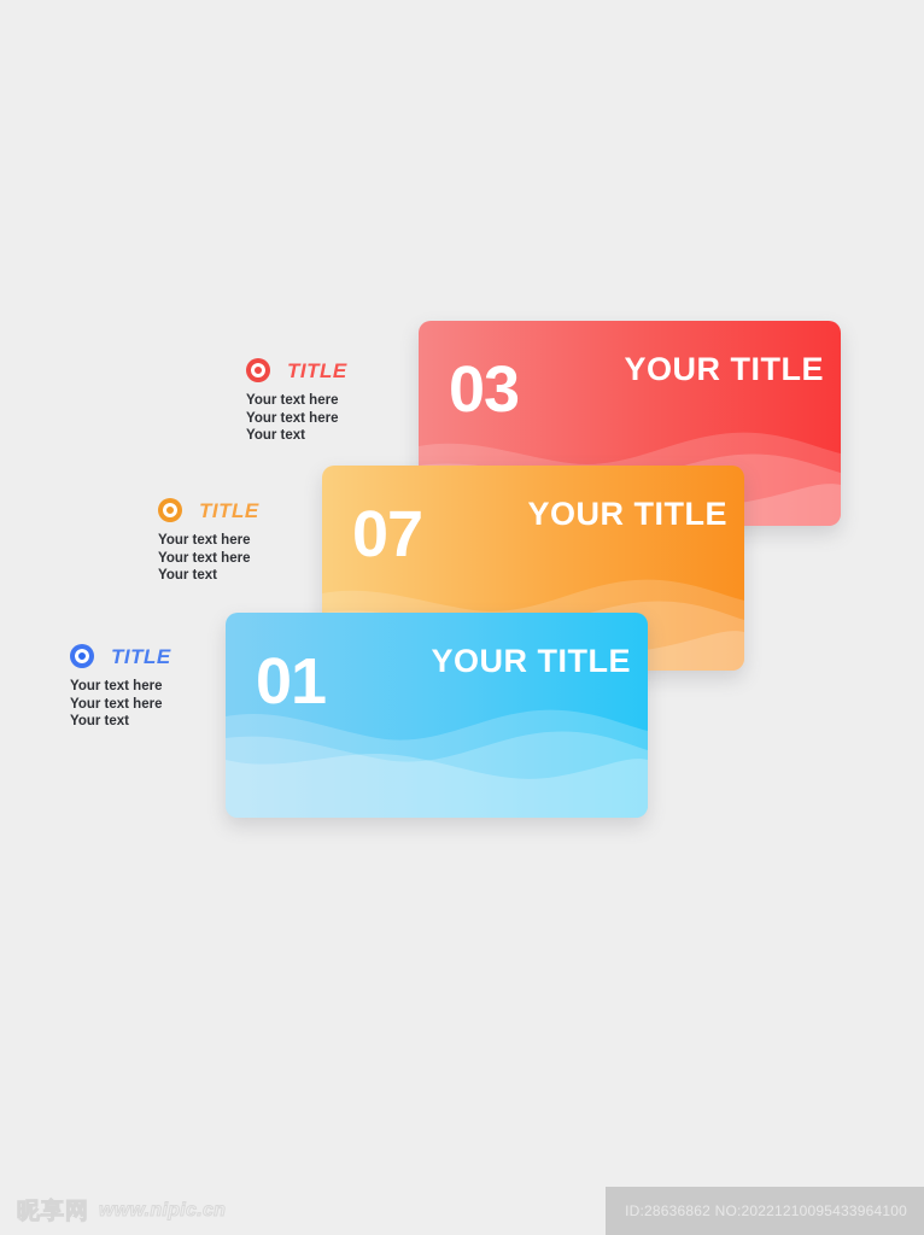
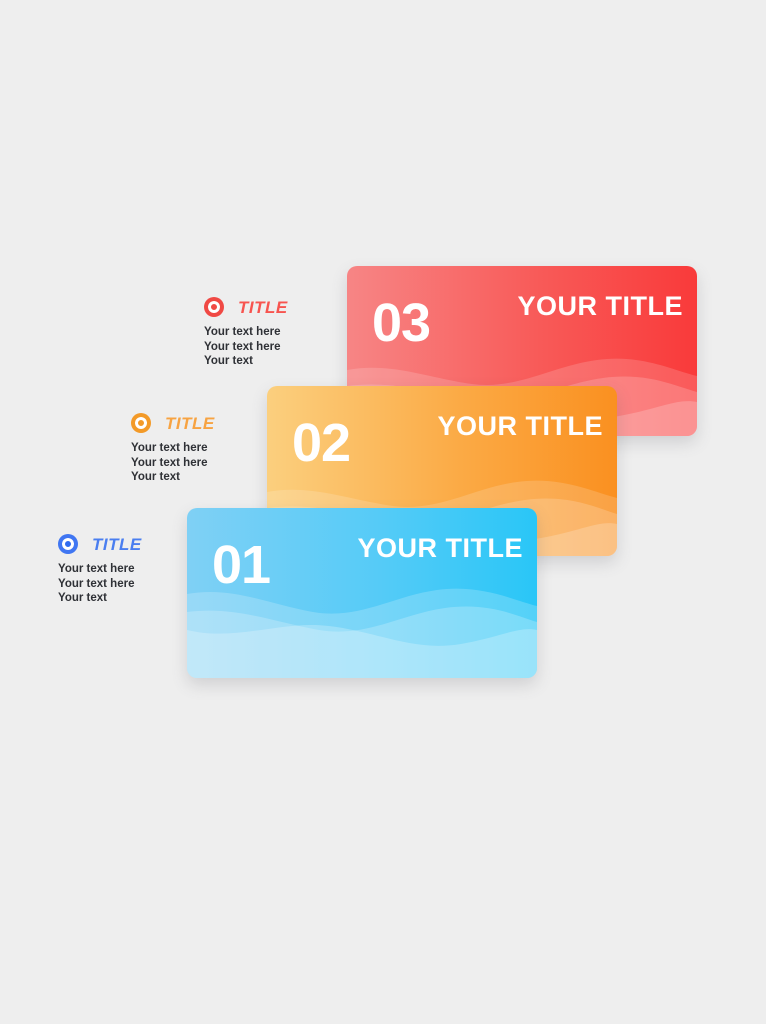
  03
  YOUR TITLE
- 07
+ 02
  YOUR TITLE
  01
  YOUR TITLE
  TITLE
  Your text here
  Your text here
  Your text
  TITLE
  Your text here
  Your text here
  Your text
  TITLE
  Your text here
  Your text here
  Your text
- 昵享网
- ID:28636862 NO:20221210095433964100
